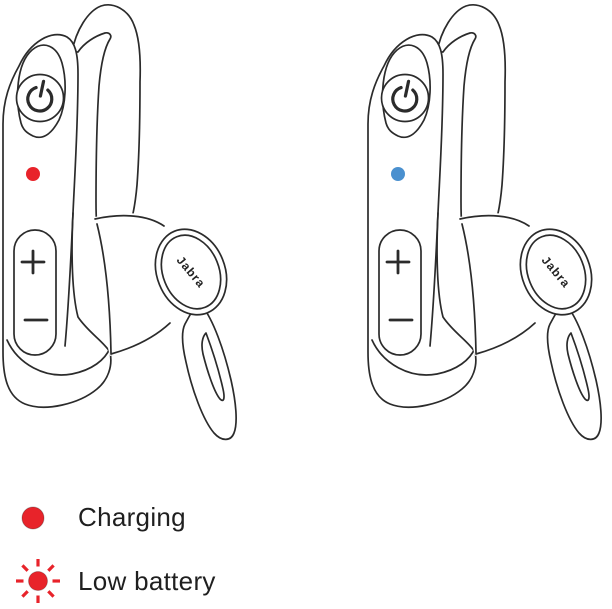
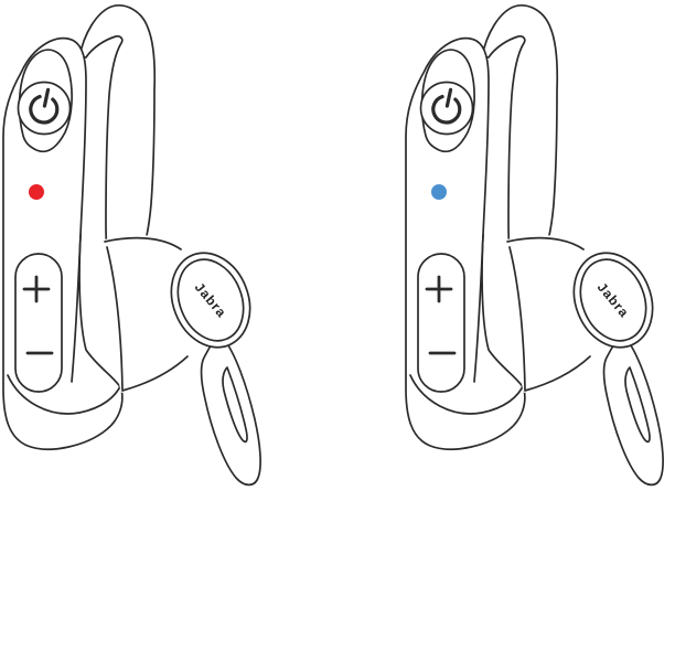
- Charging
- Low battery
